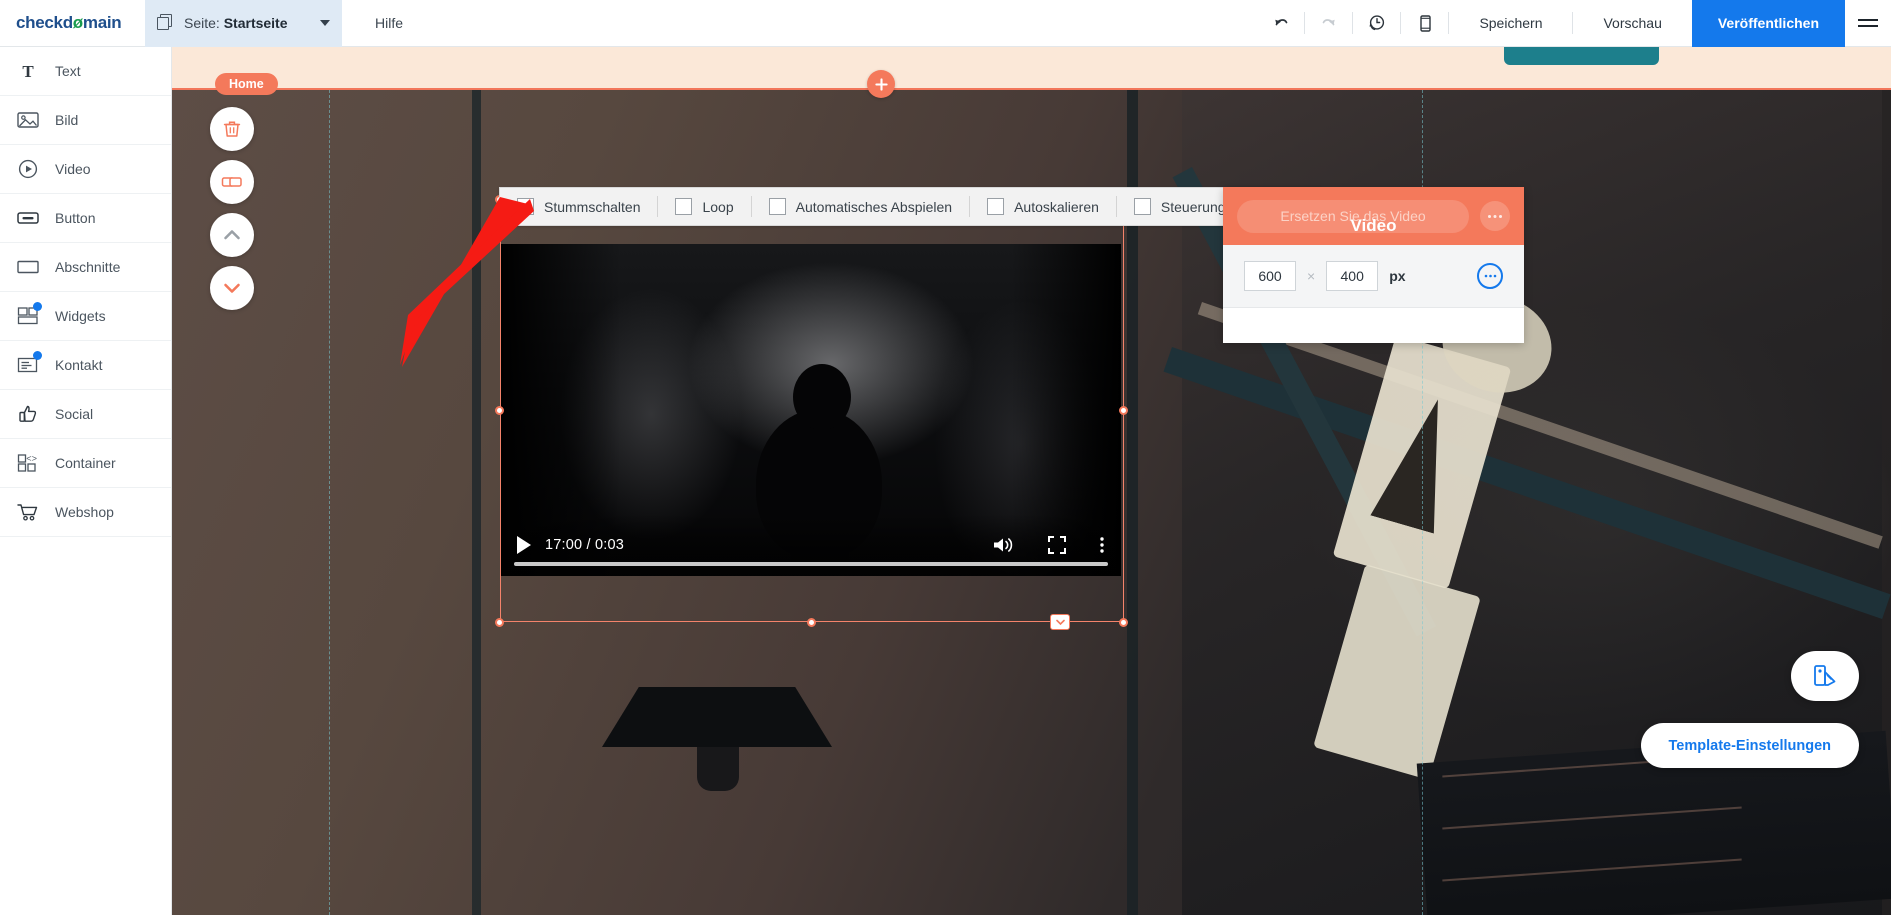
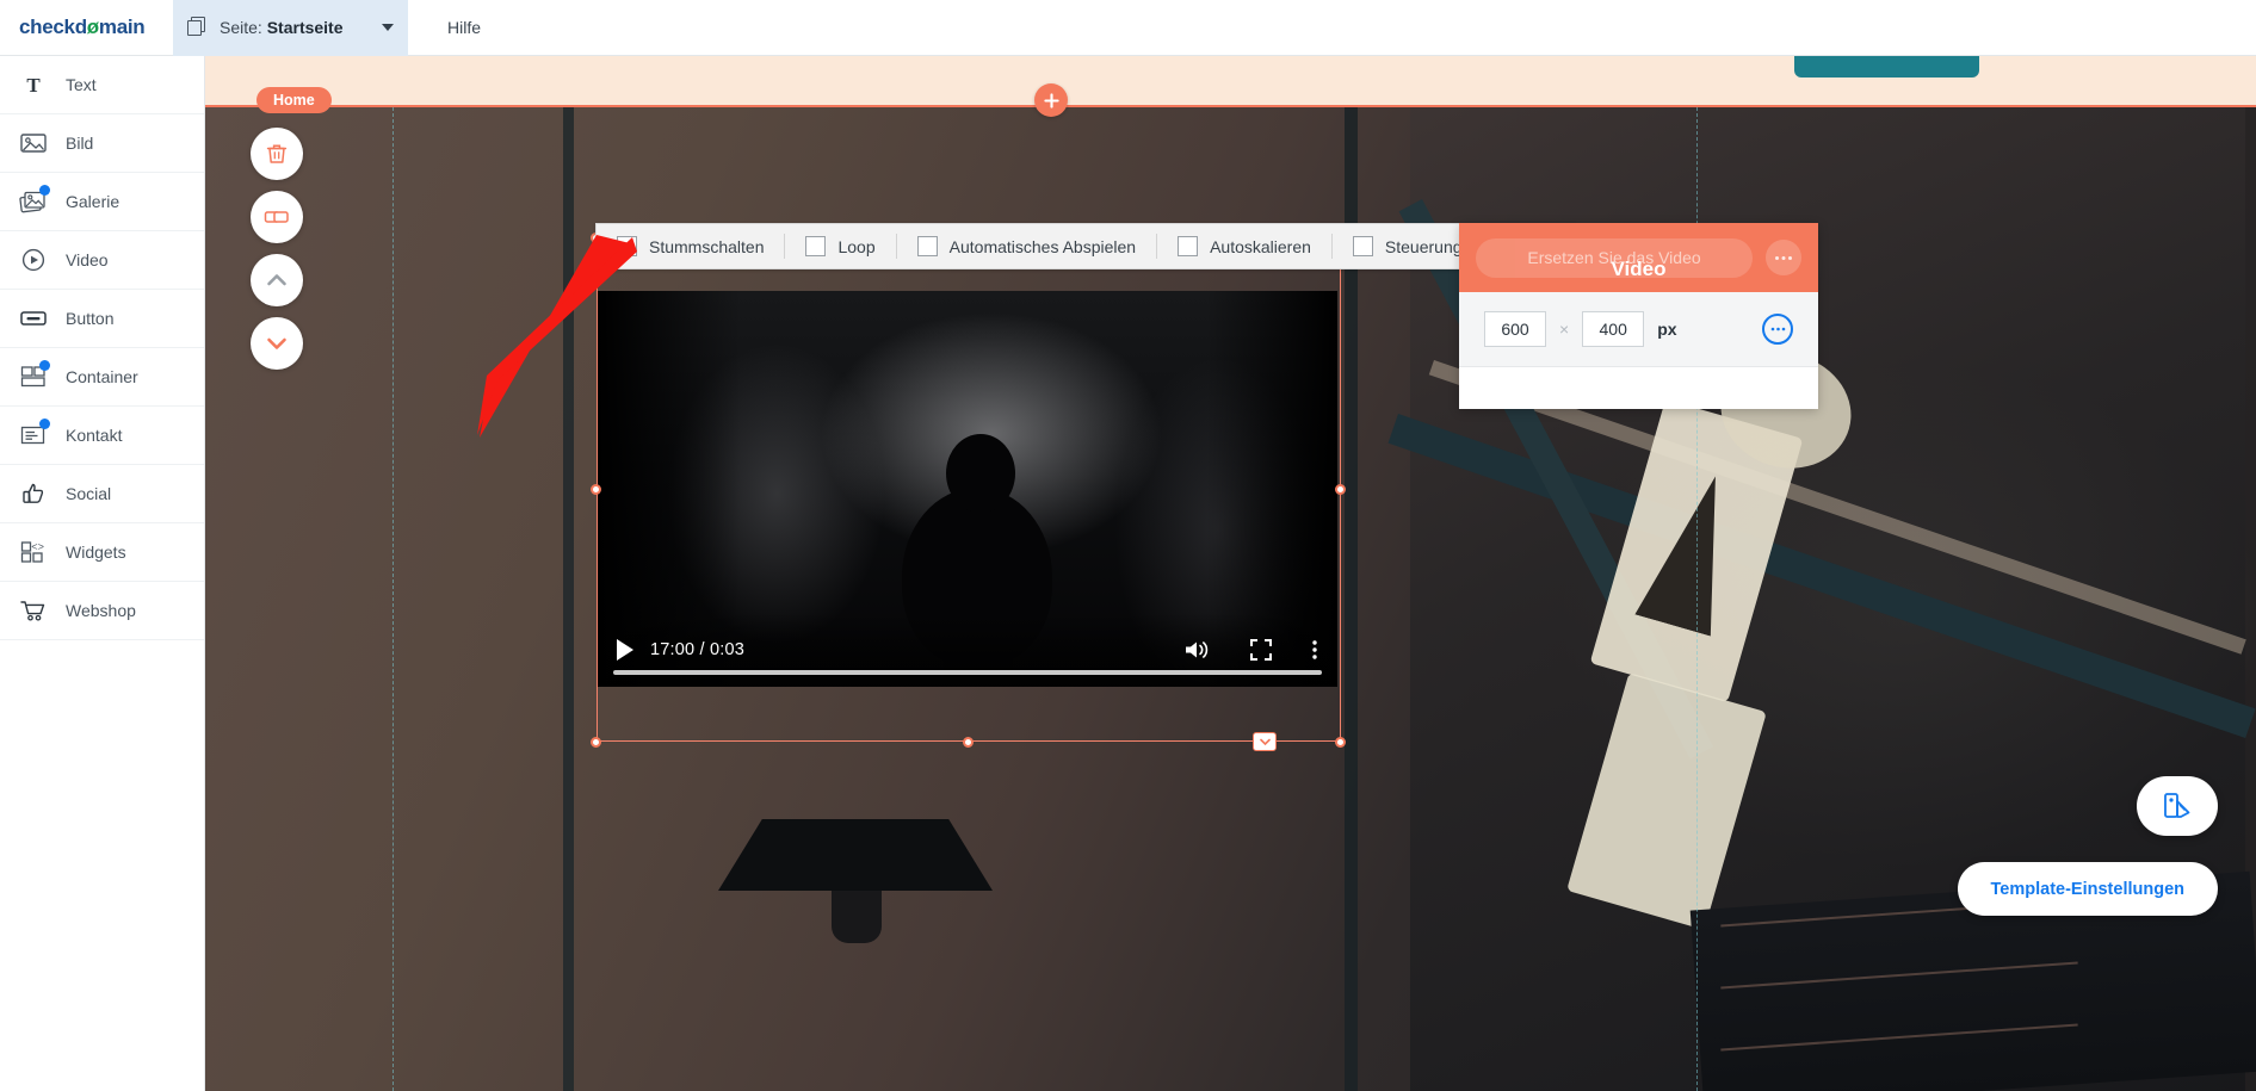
  checkdømain
  Seite: Startseite
  Hilfe
- Speichern
- Vorschau
- Veröffentlichen
  T
  Text
  Bild
+ Galerie
  Video
  Button
- Abschnitte
- Widgets
+ Container
  Kontakt
  Social
  <>
- Container
+ Widgets
  Webshop
  Home
  Stummschalten
  Loop
  Automatisches Abspielen
  Autoskalieren
  17:00 / 0:03
  Ersetzen Sie das Video
  Video
  600
  ×
  400
  px
  Template-Einstellungen
